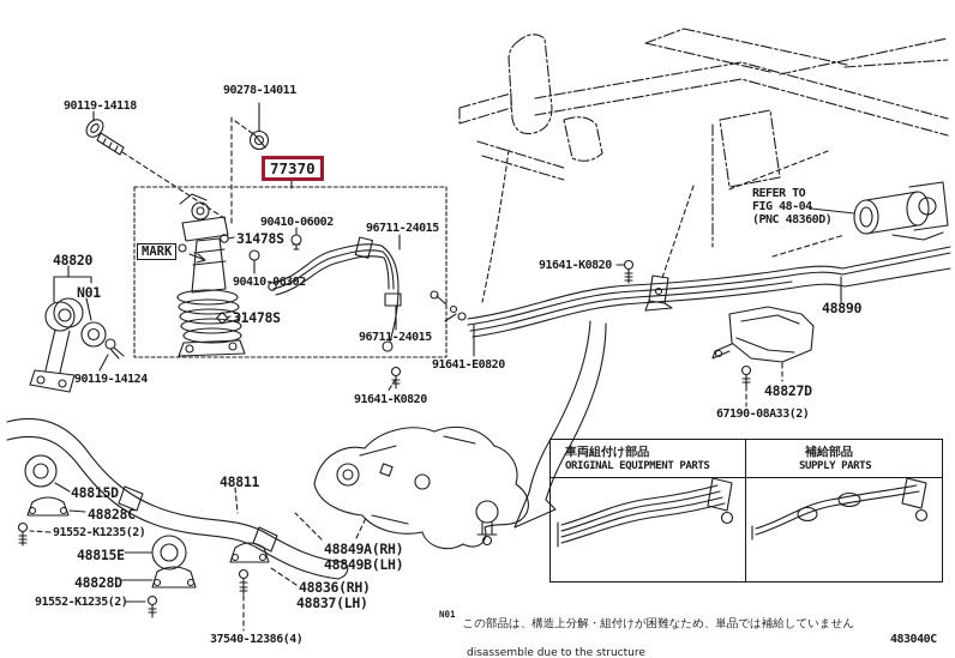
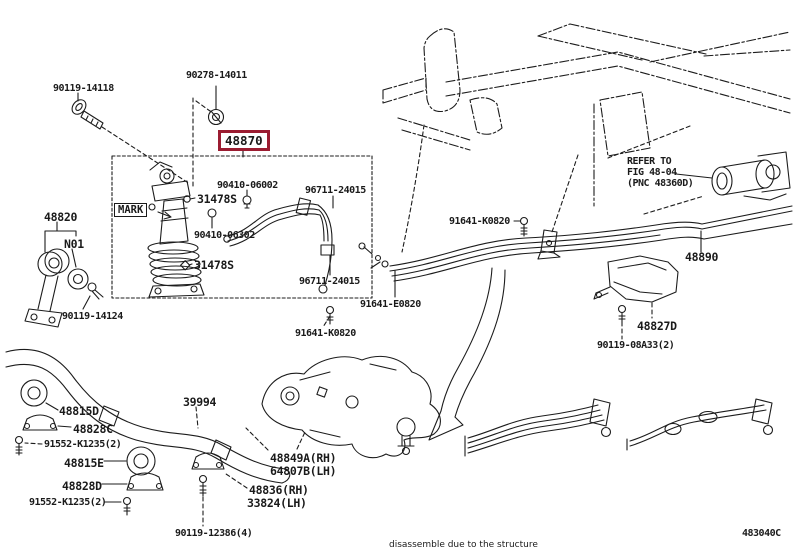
  90119-14118
  90278-14011
- 77370
+ 48870
  MARK
  31478S
  90410-06002
  90410-06302
  31478S
  96711-24015
  96711-24015
  48820
  N01
  90119-14124
  91641-K0820
  91641-E0820
  91641-K0820
  48890
  48827D
- 67190-08A33(2)
+ 90119-08A33(2)
- 48811
+ 39994
  48815D
  48828C
  91552-K1235(2)
  48815E
  48828D
  91552-K1235(2)
- 37540-12386(4)
+ 90119-12386(4)
  48849A(RH)
- 48849B(LH)
+ 64807B(LH)
  48836(RH)
- 48837(LH)
+ 33824(LH)
  REFER TO
  FIG 48-04
  (PNC 48360D)
- 車両組付け部品
- ORIGINAL EQUIPMENT PARTS
- 補給部品
- SUPPLY PARTS
- N01この部品は、構造上分解・組付けが困難なため、単品では補給していません
  disassemble due to the structure
  483040C
